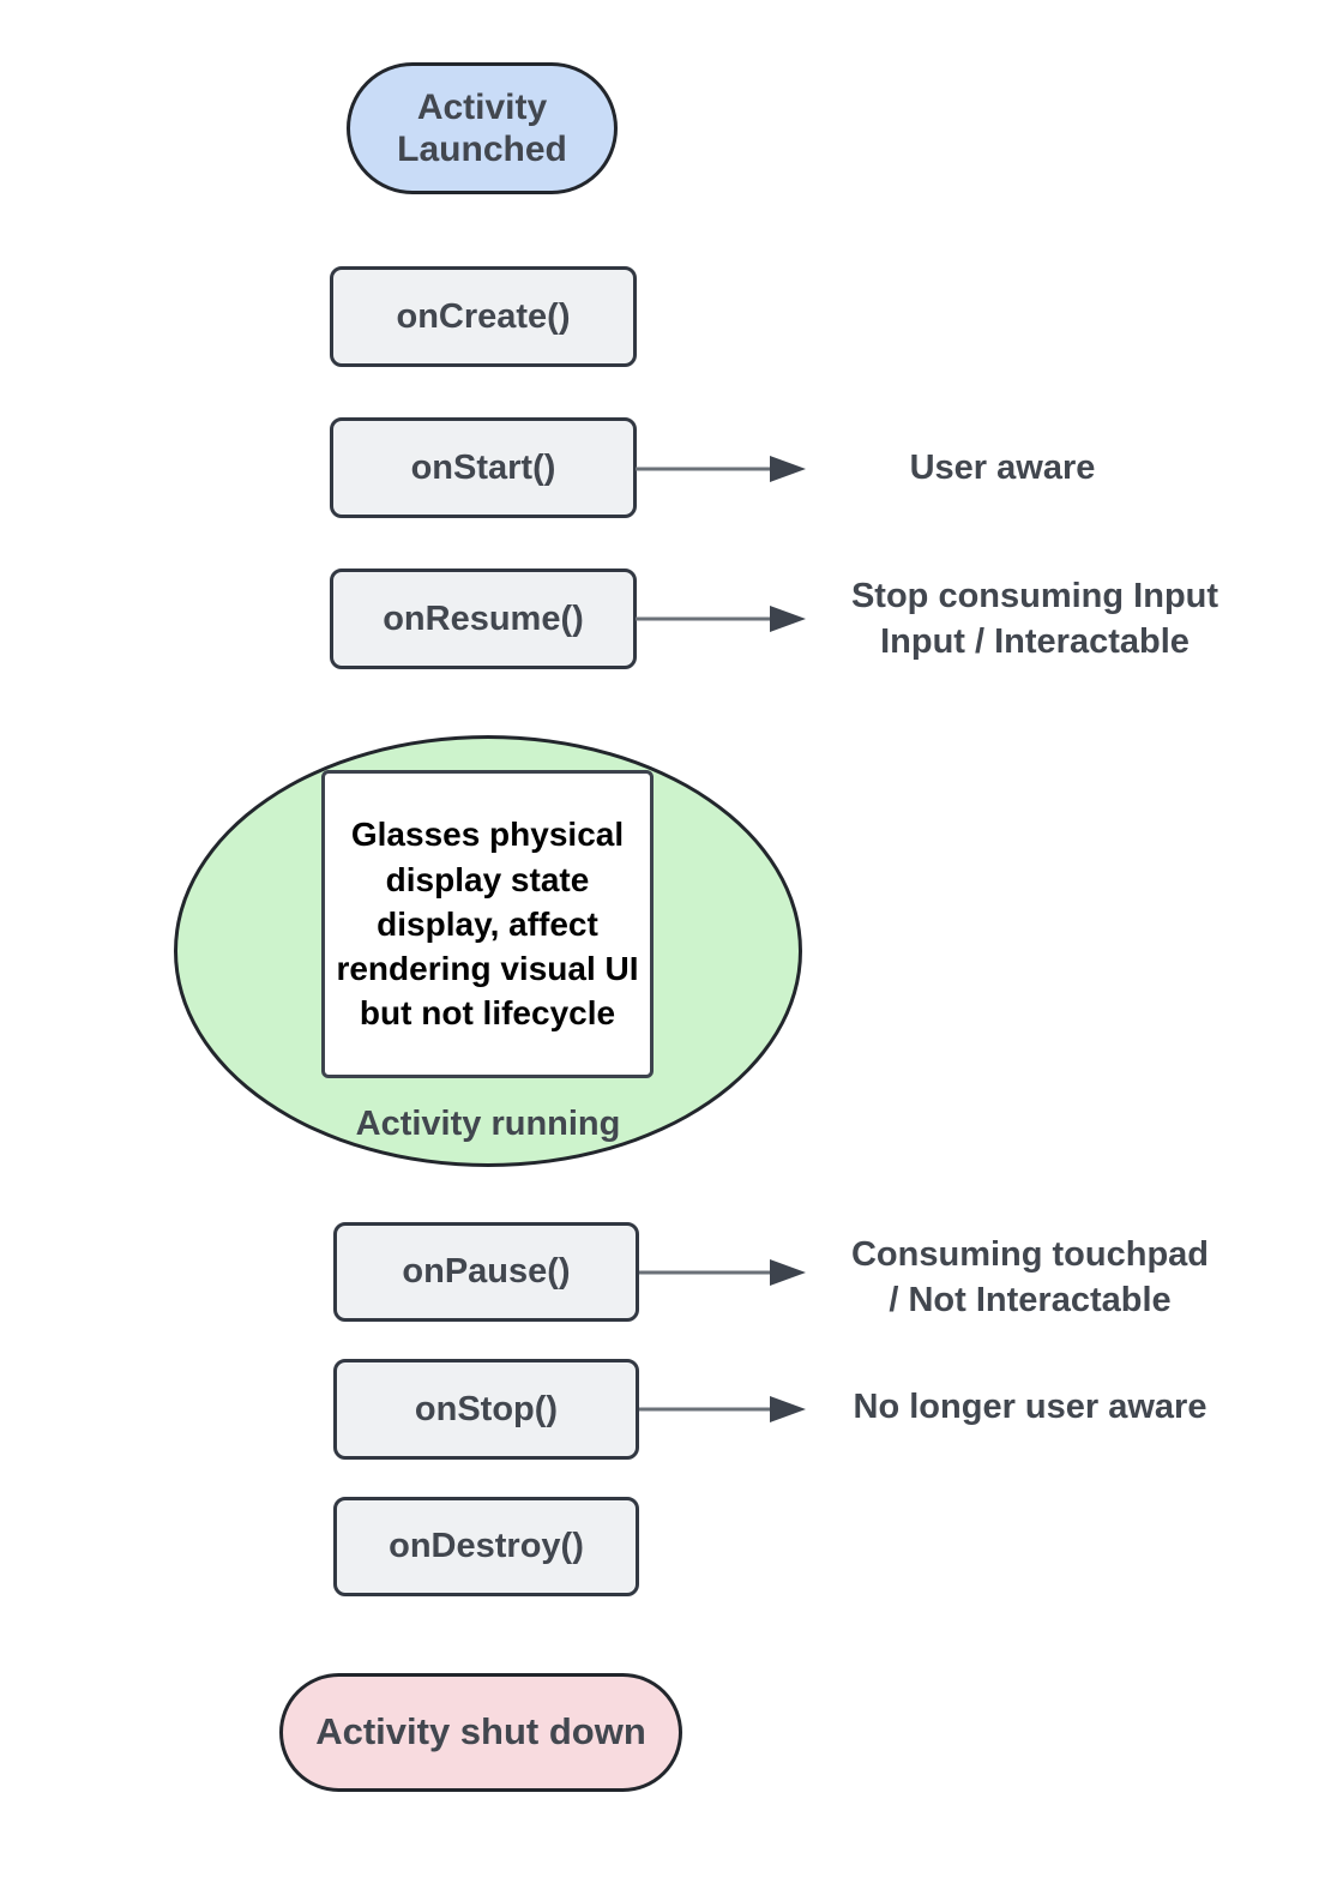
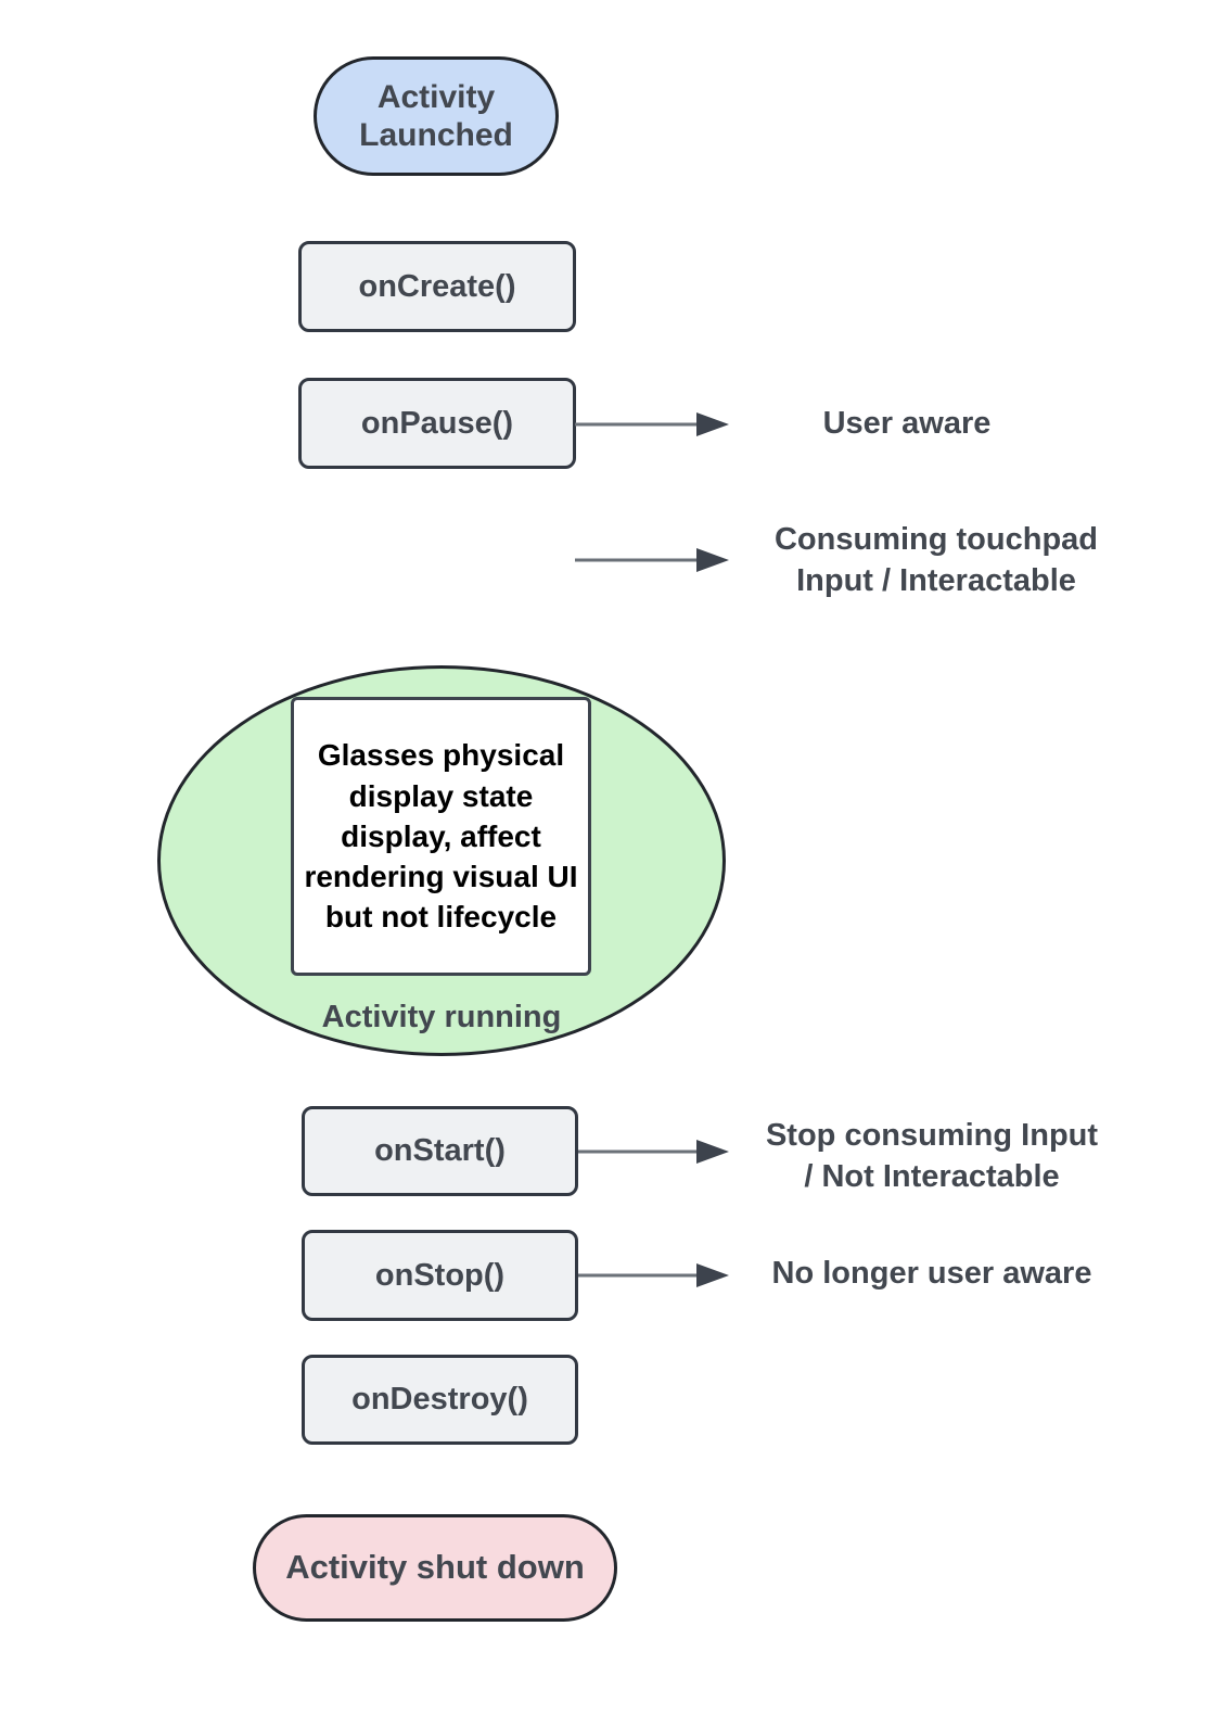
  Activity Launched
  onCreate()
- onStart()
+ onPause()
  User aware
- onResume()
- Stop consuming Input
+ Consuming touchpad
  Input / Interactable
  Glasses physical display state display, affect rendering visual UI but not lifecycle
  Activity running
- onPause()
+ onStart()
- Consuming touchpad
+ Stop consuming Input
  / Not Interactable
  onStop()
  No longer user aware
  onDestroy()
  Activity shut down
